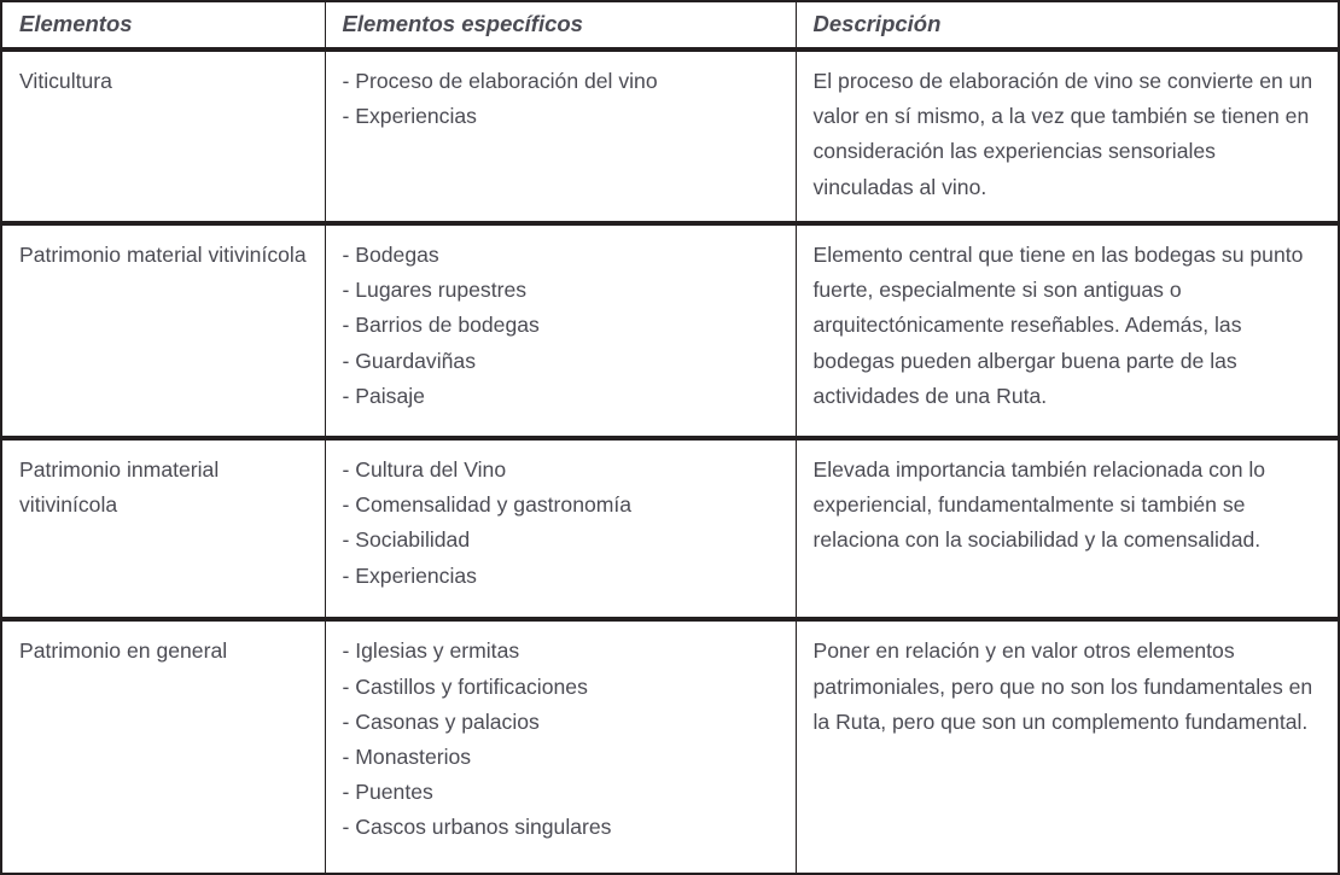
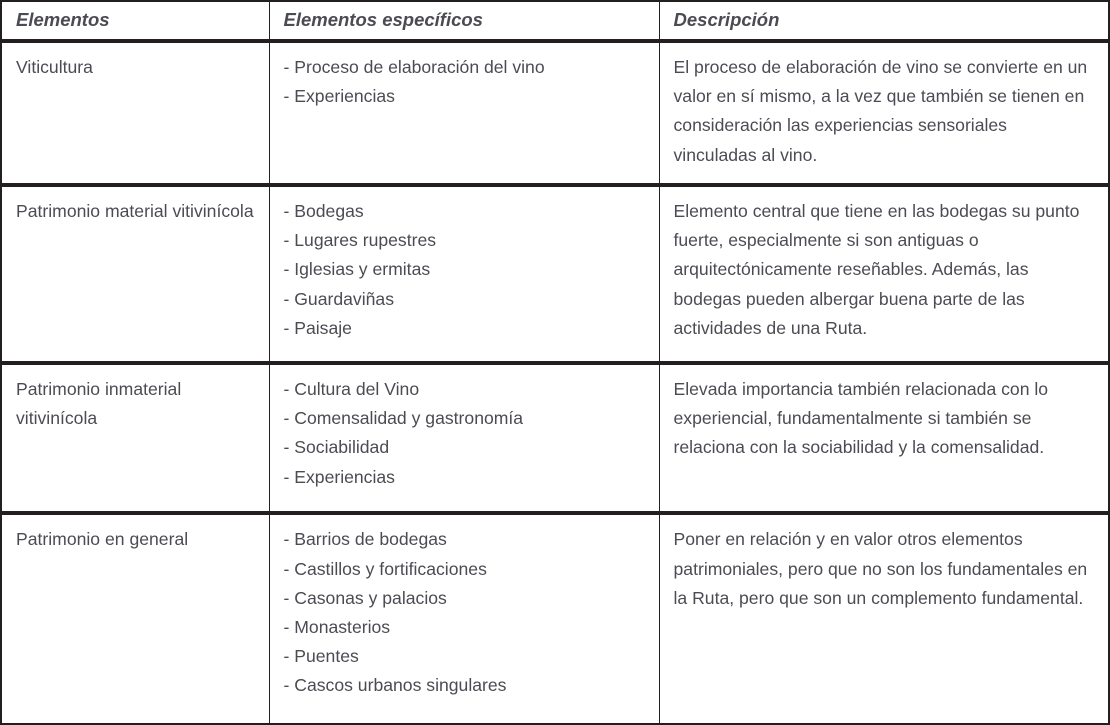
  Elementos	Elementos específicos	Descripción
  Viticultura	- Proceso de elaboración del vino - Experiencias	El proceso de elaboración de vino se convierte en un valor en sí mismo, a la vez que también se tienen en consideración las experiencias sensoriales vinculadas al vino.
- Patrimonio material vitivinícola	- Bodegas - Lugares rupestres - Barrios de bodegas - Guardaviñas - Paisaje	Elemento central que tiene en las bodegas su punto fuerte, especialmente si son antiguas o arquitectónicamente reseñables. Además, las bodegas pueden albergar buena parte de las actividades de una Ruta.
+ Patrimonio material vitivinícola	- Bodegas - Lugares rupestres - Iglesias y ermitas - Guardaviñas - Paisaje	Elemento central que tiene en las bodegas su punto fuerte, especialmente si son antiguas o arquitectónicamente reseñables. Además, las bodegas pueden albergar buena parte de las actividades de una Ruta.
  Patrimonio inmaterial vitivinícola	- Cultura del Vino - Comensalidad y gastronomía - Sociabilidad - Experiencias	Elevada importancia también relacionada con lo experiencial, fundamentalmente si también se relaciona con la sociabilidad y la comensalidad.
- Patrimonio en general	- Iglesias y ermitas - Castillos y fortificaciones - Casonas y palacios - Monasterios - Puentes - Cascos urbanos singulares	Poner en relación y en valor otros elementos patrimoniales, pero que no son los fundamentales en la Ruta, pero que son un complemento fundamental.
+ Patrimonio en general	- Barrios de bodegas - Castillos y fortificaciones - Casonas y palacios - Monasterios - Puentes - Cascos urbanos singulares	Poner en relación y en valor otros elementos patrimoniales, pero que no son los fundamentales en la Ruta, pero que son un complemento fundamental.
